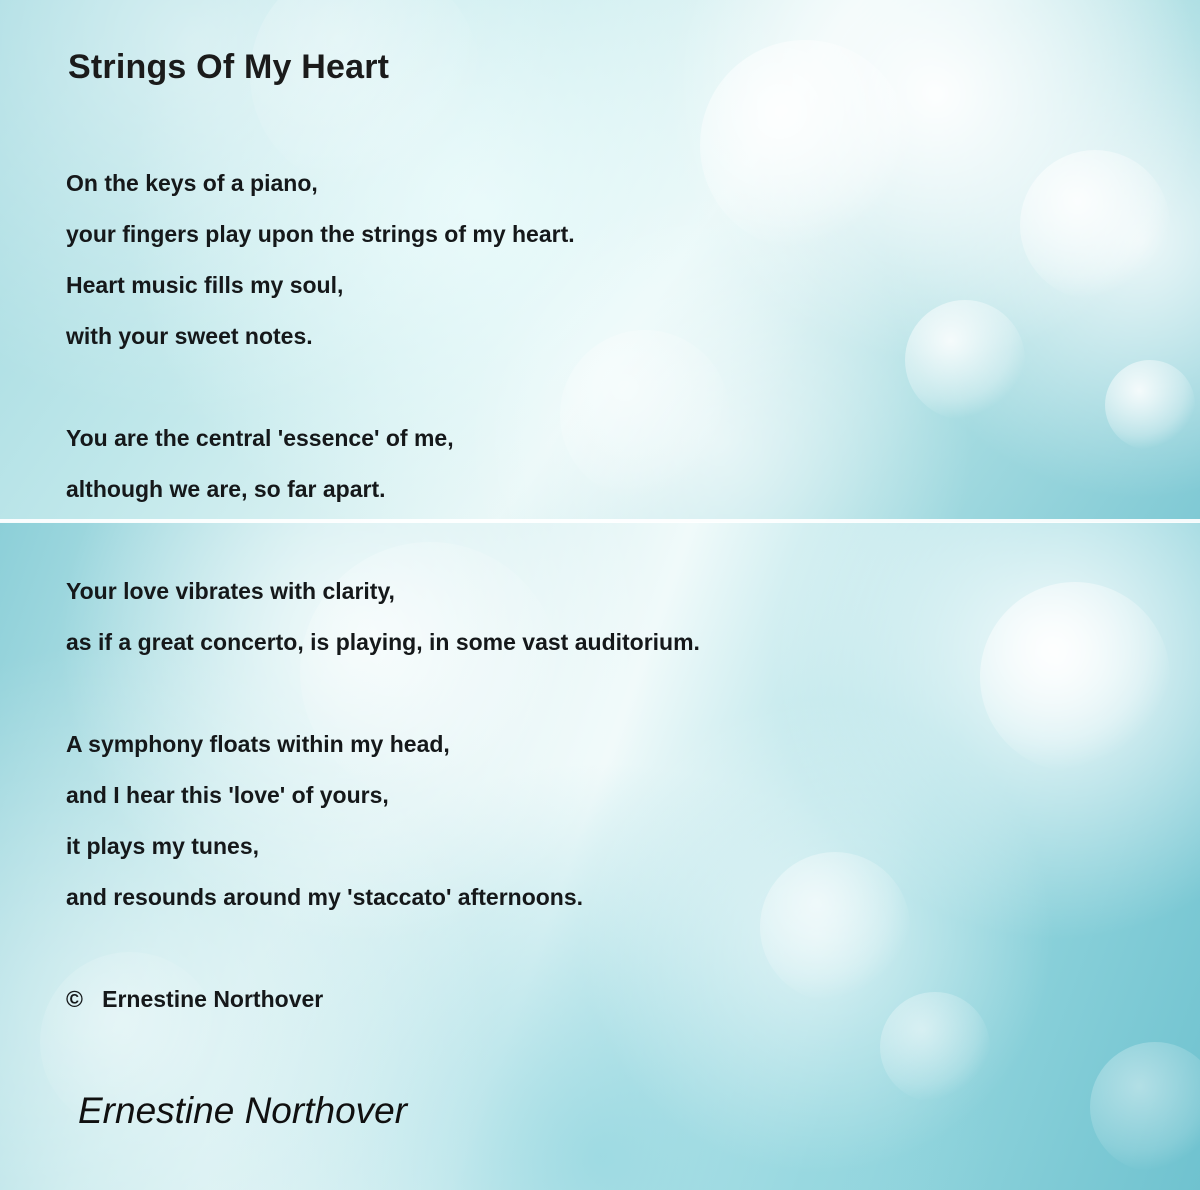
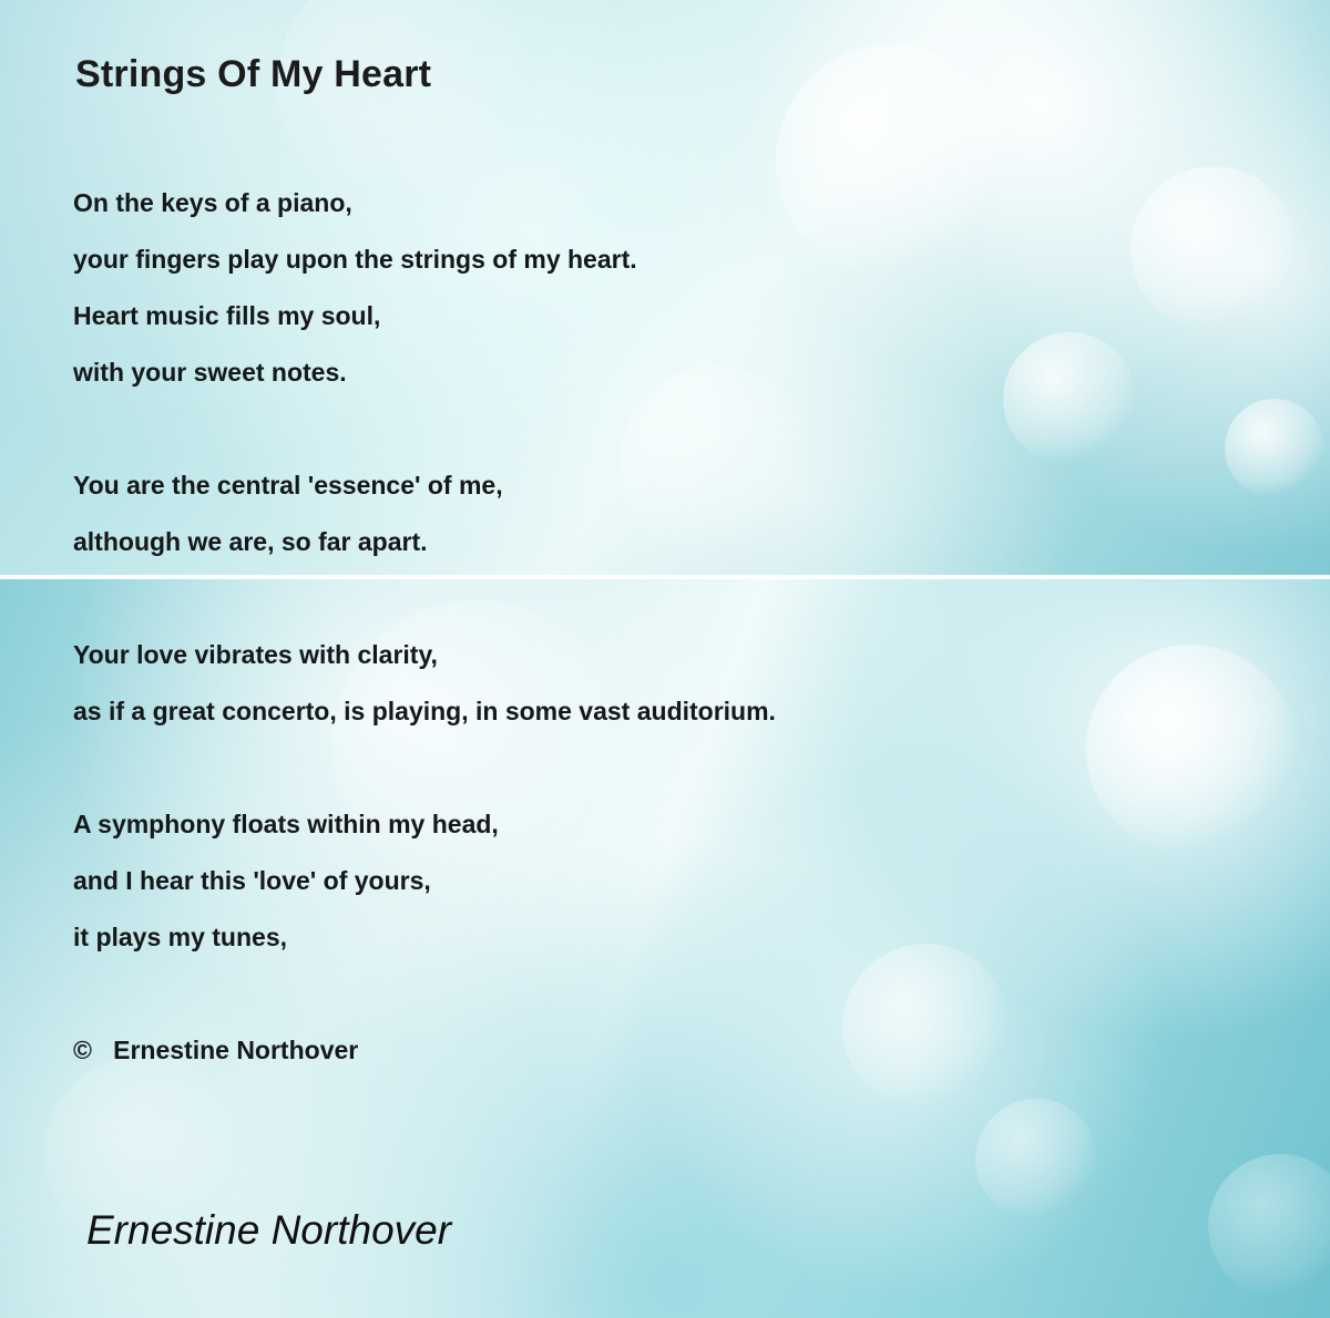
  Strings Of My Heart
  On the keys of a piano,
  your fingers play upon the strings of my heart.
  Heart music fills my soul,
  with your sweet notes.
  You are the central 'essence' of me,
  although we are, so far apart.
  Your love vibrates with clarity,
  as if a great concerto, is playing, in some vast auditorium.
  A symphony floats within my head,
  and I hear this 'love' of yours,
  it plays my tunes,
- and resounds around my 'staccato' afternoons.
  © Ernestine Northover
  Ernestine Northover
